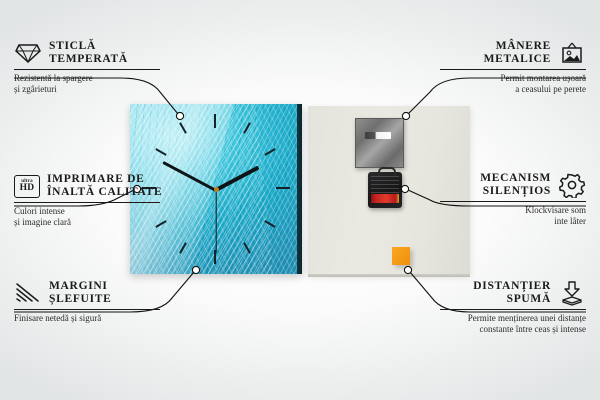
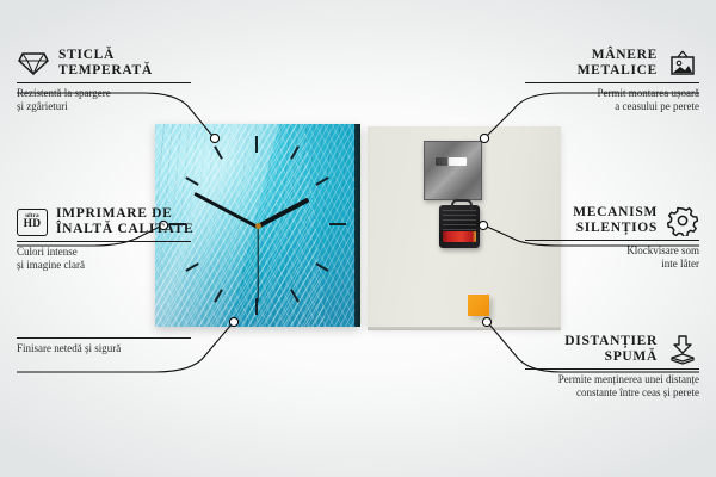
  STICLĂ
  TEMPERATĂ
  Rezistentă la spargere
  și zgârieturi
  HD
  IMPRIMARE DE
  ÎNALTĂ CALITATE
  Culori intense
  și imagine clară
- MARGINI
- ȘLEFUITE
  Finisare netedă și sigură
  MÂNERE
  METALICE
  Permit montarea ușoară
  a ceasului pe perete
  MECANISM
  SILENȚIOS
  Klockvisare som
  inte låter
  DISTANȚIER
  SPUMĂ
  Permite menținerea unei distanțe
- constante între ceas și intense
+ constante între ceas și perete
